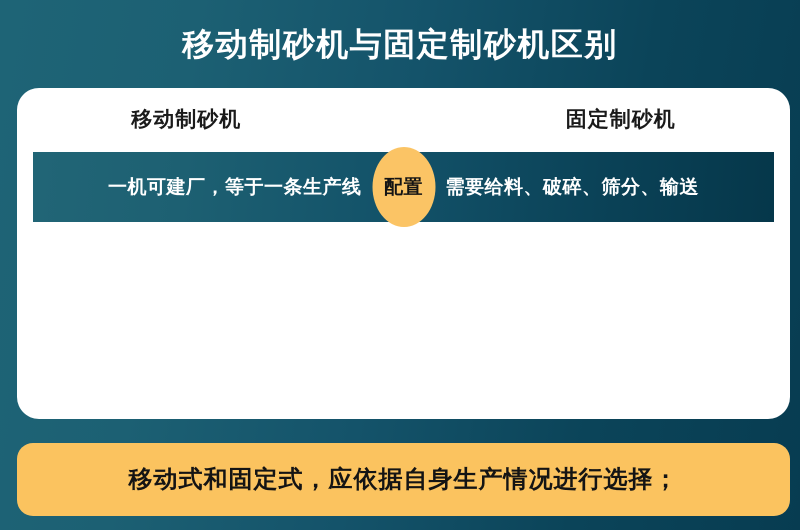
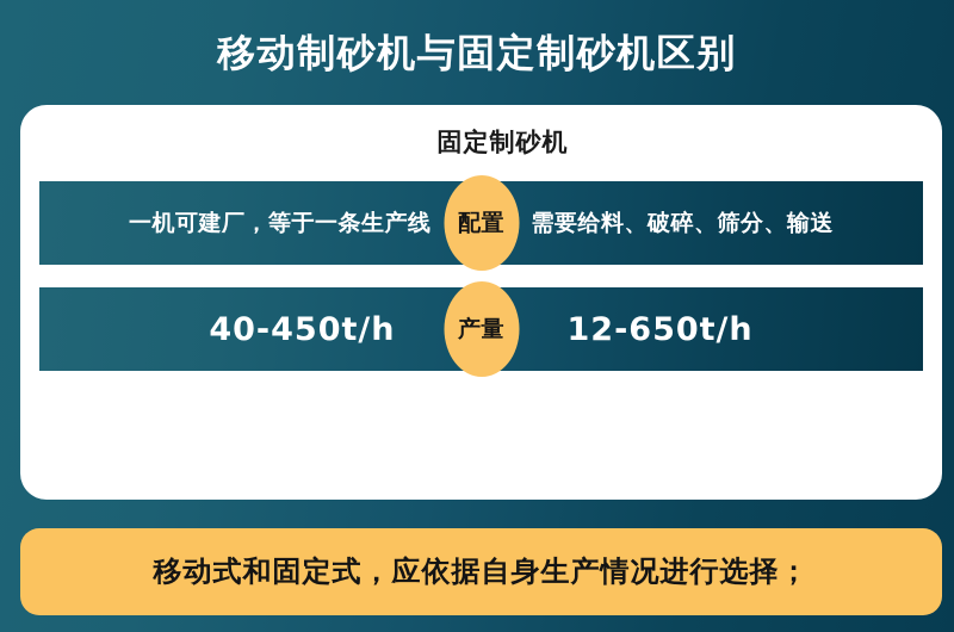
  移动制砂机与固定制砂机区别
- 移动制砂机
  固定制砂机
  一机可建厂，等于一条生产线
  配置
  需要给料、破碎、筛分、输送
+ 40-450t/h
+ 产量
+ 12-650t/h
  移动式和固定式，应依据自身生产情况进行选择；
